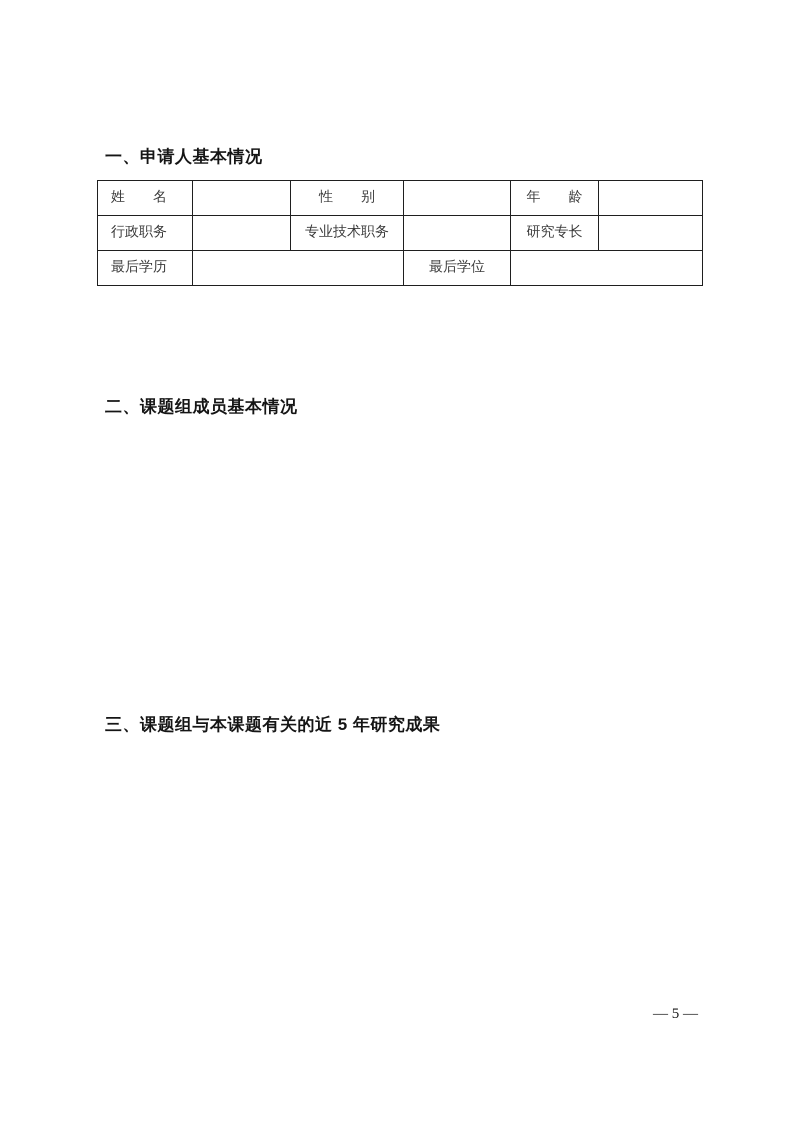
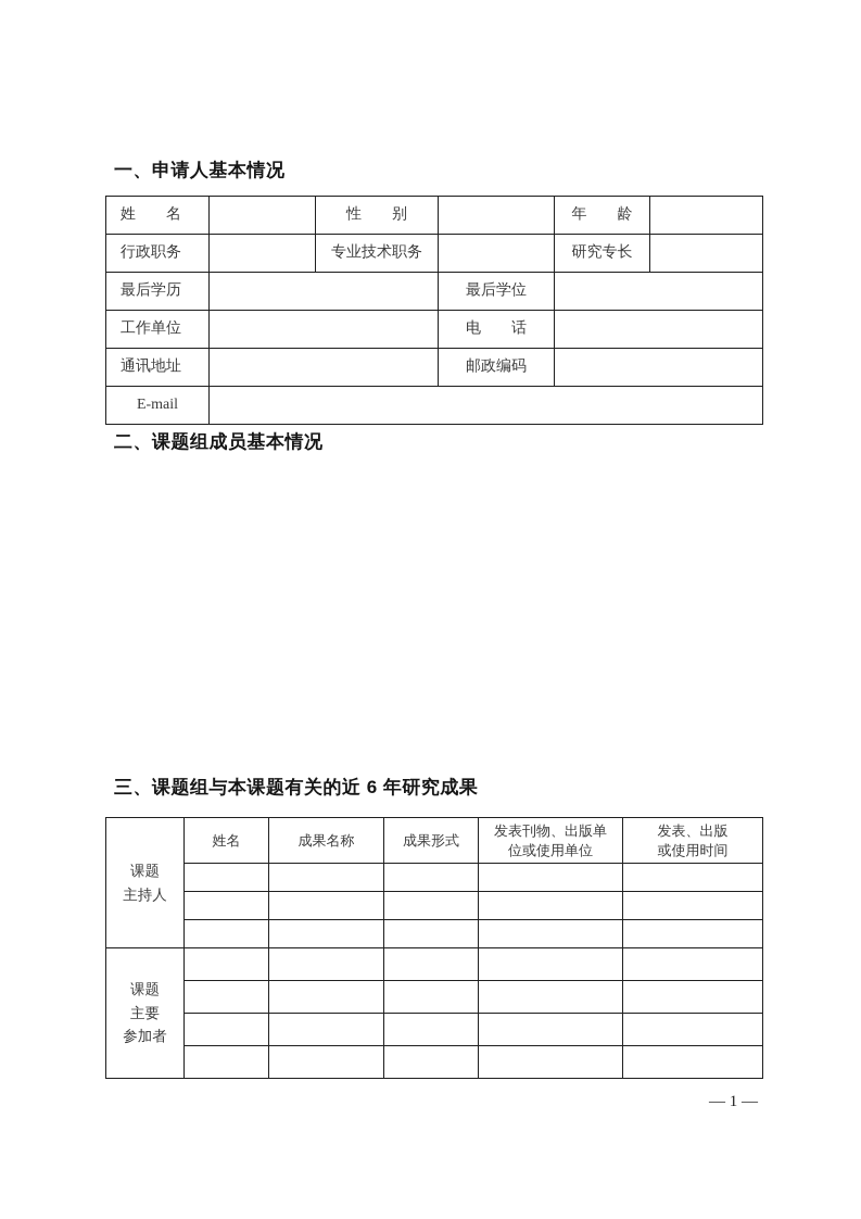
  一、申请人基本情况
  姓 名		性 别		年 龄
  行政职务		专业技术职务		研究专长
  最后学历		最后学位
+ 工作单位		电 话
+ 通讯地址		邮政编码
+ E-mail
  二、课题组成员基本情况
- 三、课题组与本课题有关的近 5 年研究成果
+ 三、课题组与本课题有关的近 6 年研究成果
+ 课题 主持人	姓名	成果名称	成果形式	发表刊物、出版单 位或使用单位	发表、出版 或使用时间
+ 课题 主要 参加者
- — 5 —
+ — 1 —
